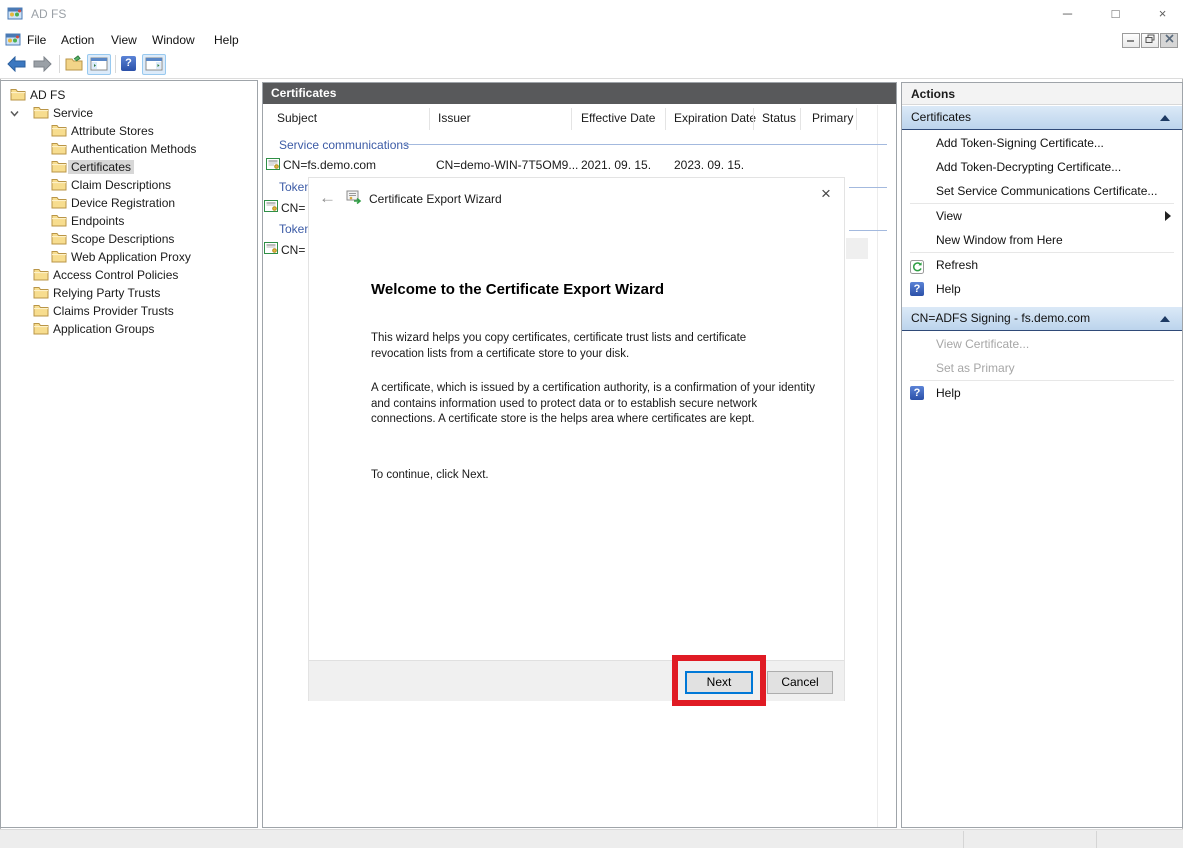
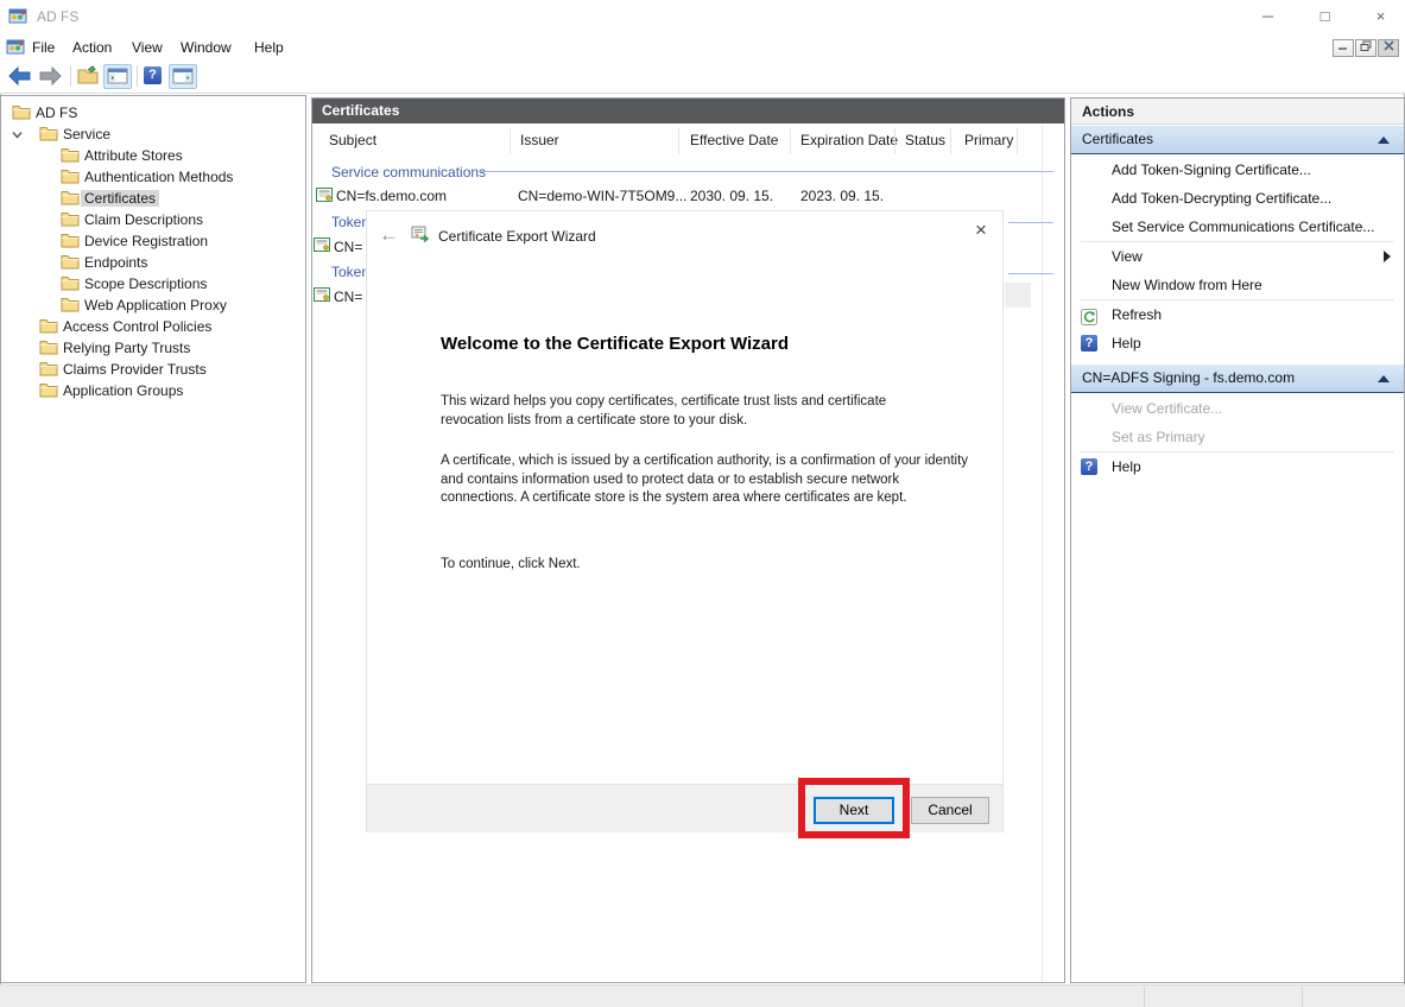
  AD FS
  ─
  □
  ×
  File
  Action
  View
  Window
  Help
  ?
  AD FS
  Service
  Attribute Stores
  Authentication Methods
  Certificates
  Claim Descriptions
  Device Registration
  Endpoints
  Scope Descriptions
  Web Application Proxy
  Access Control Policies
  Relying Party Trusts
  Claims Provider Trusts
  Application Groups
  Certificates
  Subject
  Issuer
  Effective Date
  Expiration Dat
  Status
  Primary
  Service communications
  CN=fs.demo.com
  CN=demo-WIN-7T5OM9...
- 2021. 09. 15.
+ 2030. 09. 15.
  2023. 09. 15.
  Toke
  CN=
  Toke
  CN=
  ←
  Certificate Export Wizard
  ×
  Welcome to the Certificate Export Wizard
  This wizard helps you copy certificates, certificate trust lists and certificate revocation lists from a certificate store to your disk.
- A certificate, which is issued by a certification authority, is a confirmation of your identity and contains information used to protect data or to establish secure network connections. A certificate store is the helps area where certificates are kept.
+ A certificate, which is issued by a certification authority, is a confirmation of your identity and contains information used to protect data or to establish secure network connections. A certificate store is the system area where certificates are kept.
  To continue, click Next.
  Next
  Cancel
  Actions
  Certificates
  Add Token-Signing Certificate...
  Add Token-Decrypting Certificate...
  Set Service Communications Certificate...
  View
  New Window from Here
  Refresh
  ?
  Help
  CN=ADFS Signing - fs.demo.com
  View Certificate...
  Set as Primary
  ?
  Help
